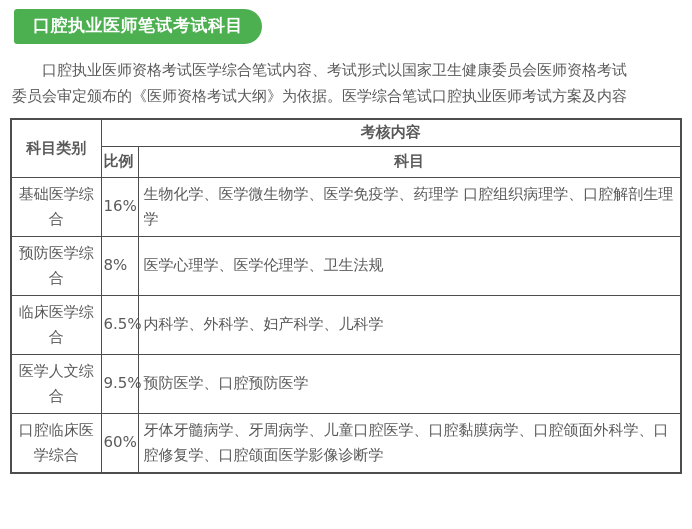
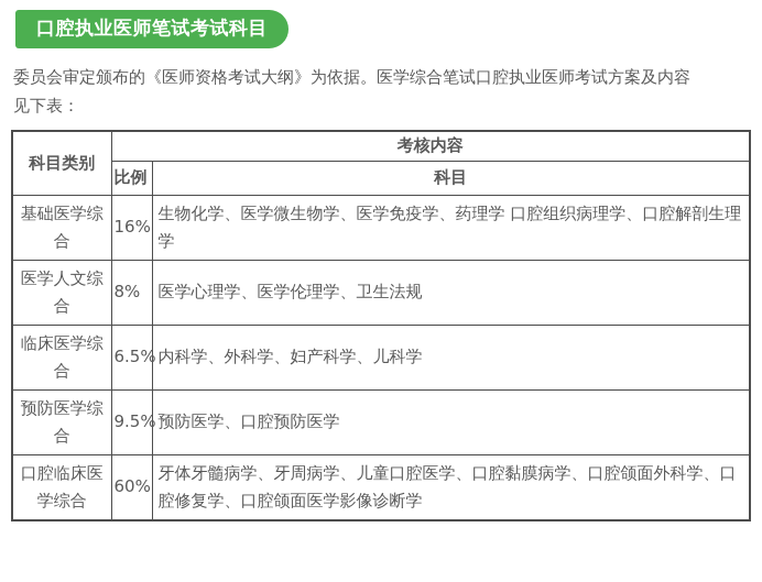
  口腔执业医师笔试考试科目
- 口腔执业医师资格考试医学综合笔试内容、考试形式以国家卫生健康委员会医师资格考试
  委员会审定颁布的《医师资格考试大纲》为依据。医学综合笔试口腔执业医师考试方案及内容
+ 见下表：
  科目类别	考核内容
  比例	科目
  基础医学综合	16%	生物化学、医学微生物学、医学免疫学、药理学 口腔组织病理学、口腔解剖生理学
- 预防医学综合	8%	医学心理学、医学伦理学、卫生法规
+ 医学人文综合	8%	医学心理学、医学伦理学、卫生法规
  临床医学综合	6.5%	内科学、外科学、妇产科学、儿科学
- 医学人文综合	9.5%	预防医学、口腔预防医学
+ 预防医学综合	9.5%	预防医学、口腔预防医学
  口腔临床医学综合	60%	牙体牙髓病学、牙周病学、儿童口腔医学、口腔黏膜病学、口腔颌面外科学、口腔修复学、口腔颌面医学影像诊断学
